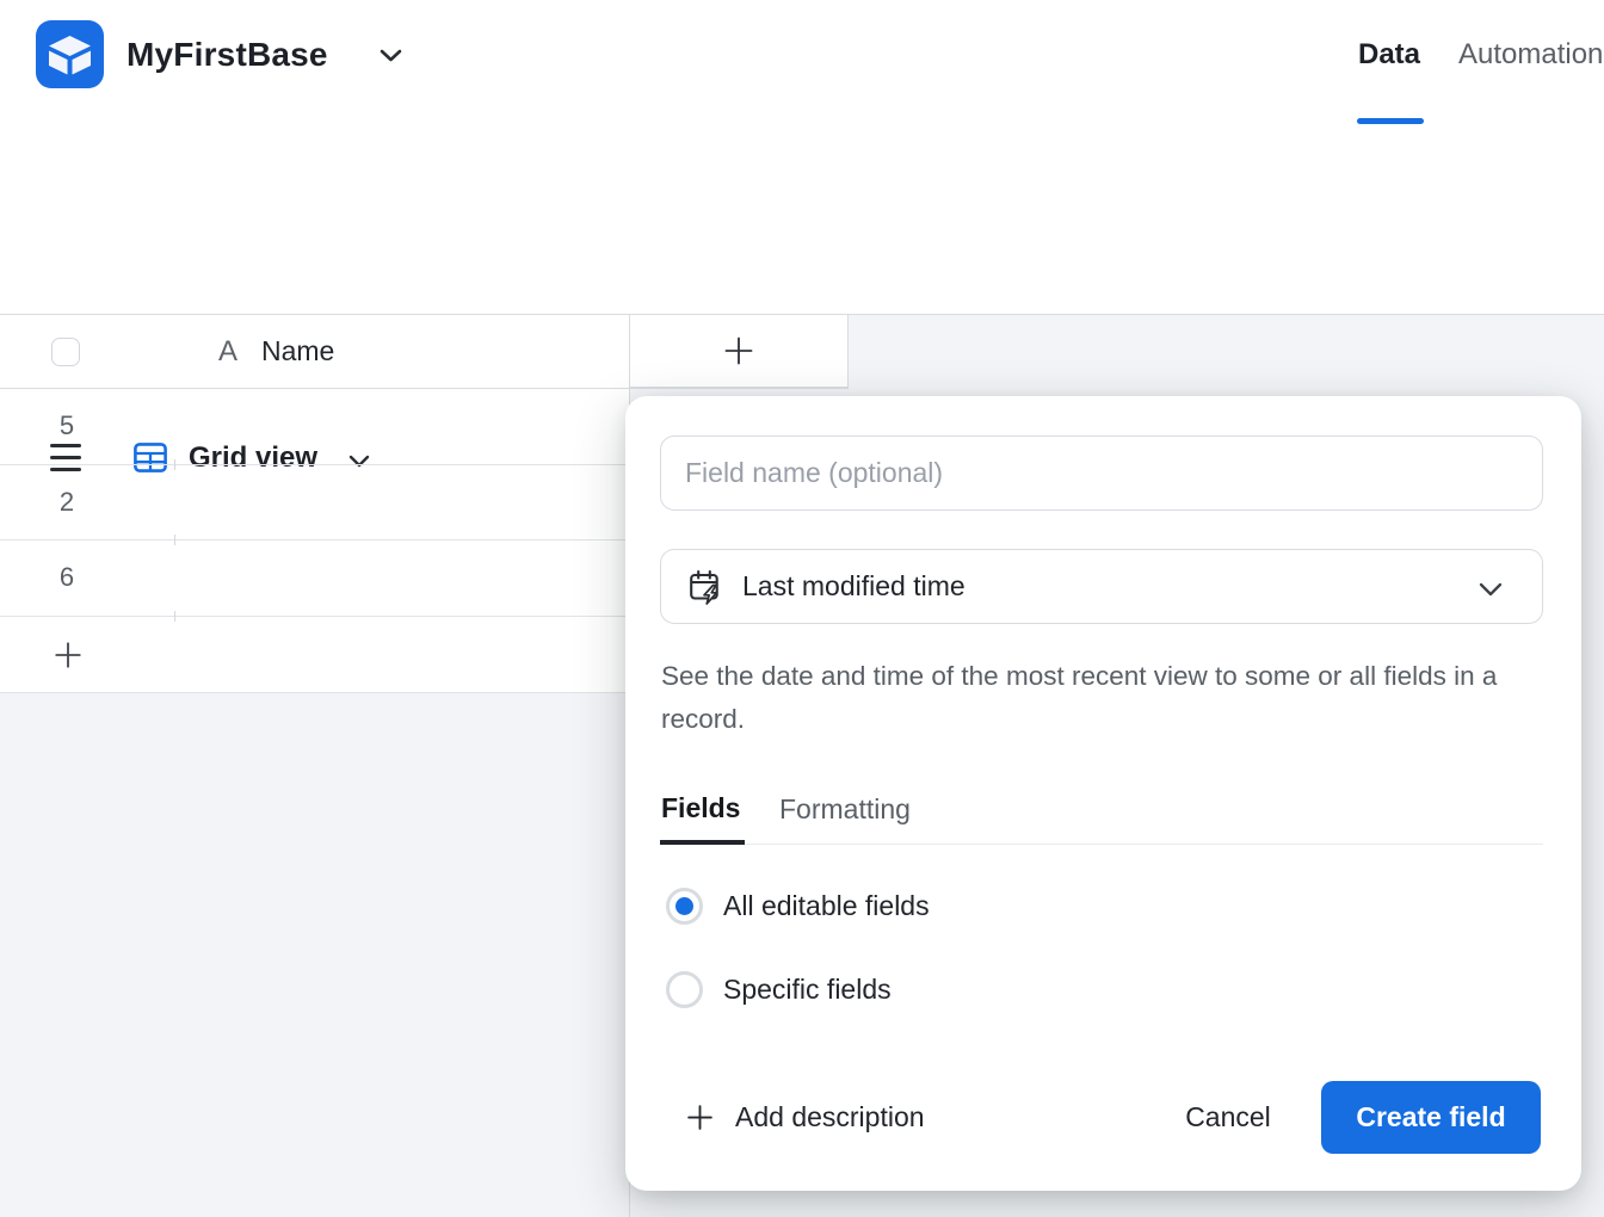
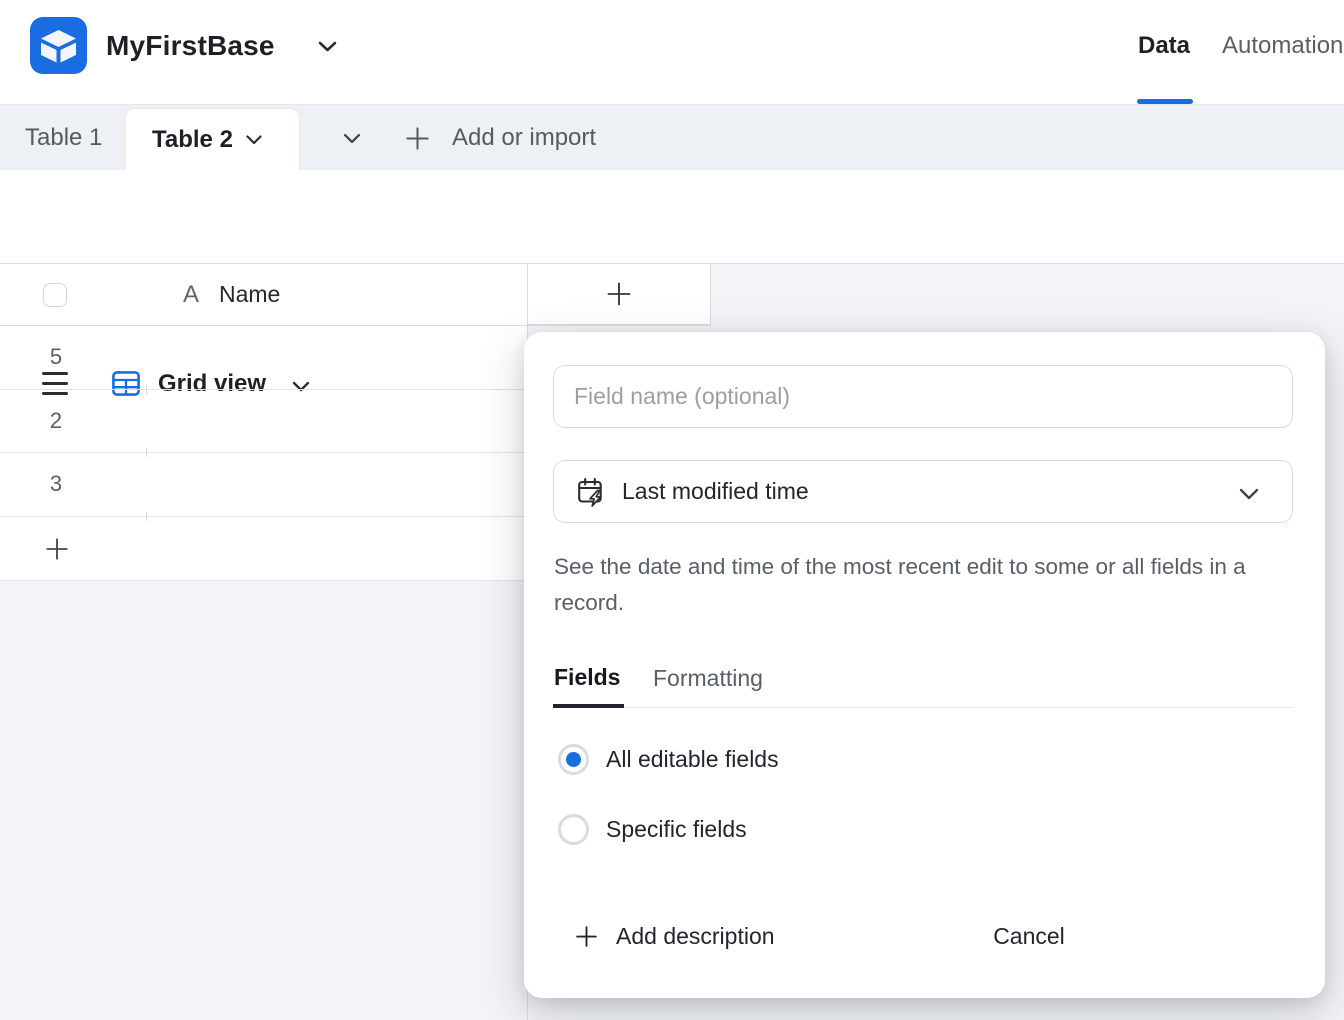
  MyFirstBase
  Data
  Automation
+ Table 1
+ Table 2
+ Add or import
  Grid view
  A
  Name
  5
  2
- 6
+ 3
  Field name (optional)
  Last modified time
- See the date and time of the most recent view to some or all fields in a record.
+ See the date and time of the most recent edit to some or all fields in a record.
  Fields
  Formatting
  All editable fields
  Specific fields
  Add description
  Cancel
- Create field
